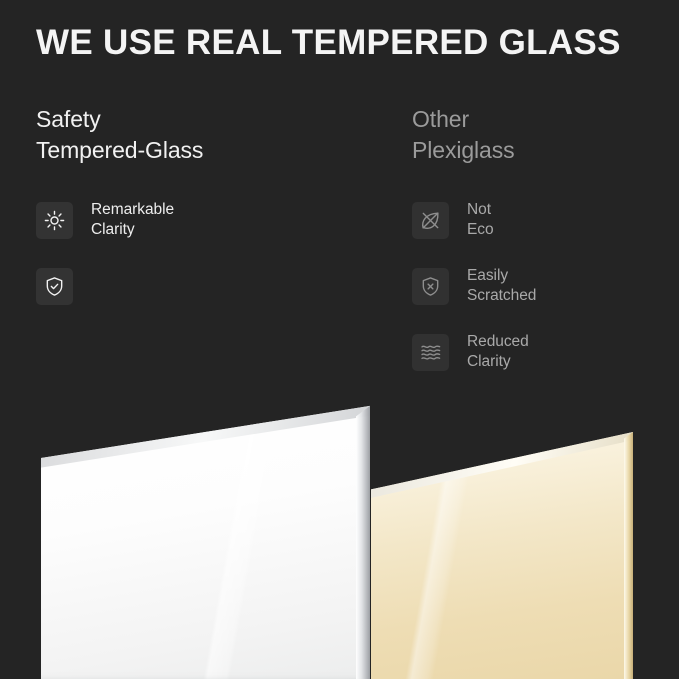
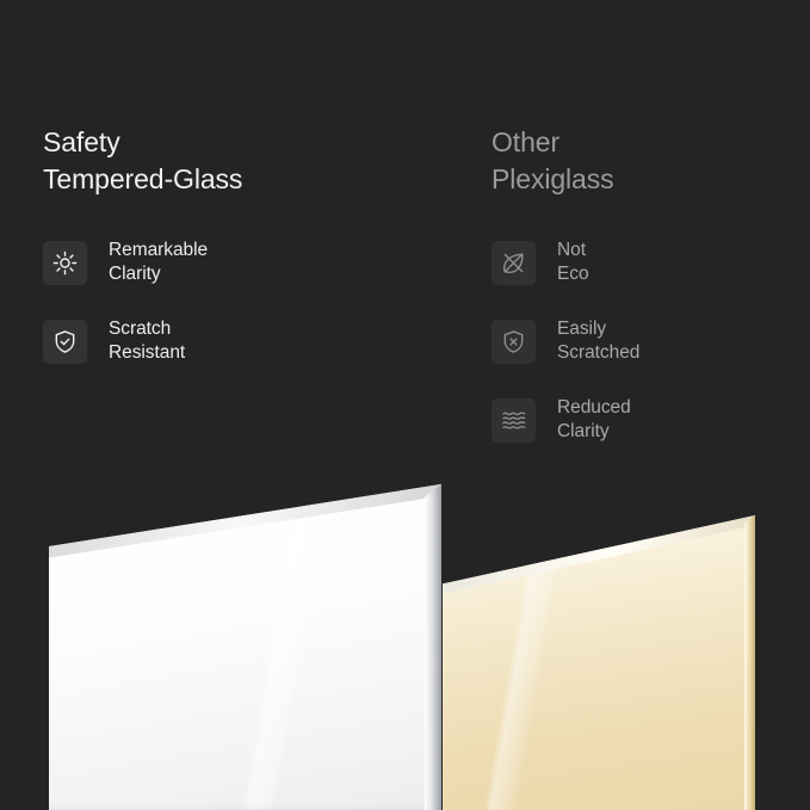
- WE USE REAL TEMPERED GLASS
  Safety
  Tempered-Glass
  Remarkable
  Clarity
+ Scratch
+ Resistant
  Other
  Plexiglass
  Not
  Eco
  Easily
  Scratched
  Reduced
  Clarity
